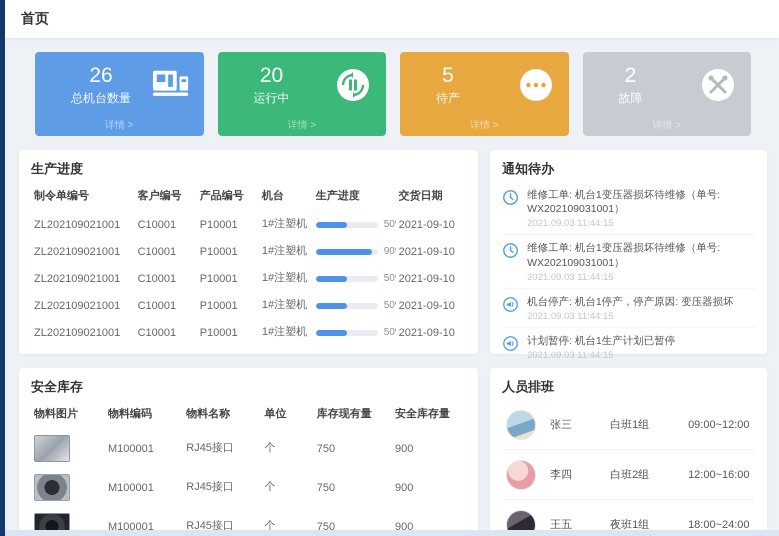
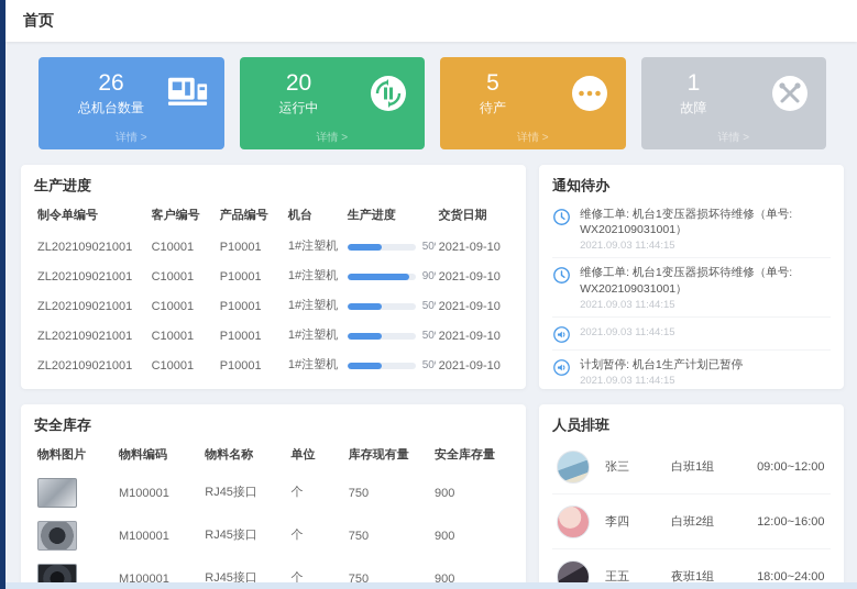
  首页
  26
  总机台数量
  详情 >
  20
  运行中
  详情 >
  5
  待产
  详情 >
- 2
+ 1
  故障
  详情 >
  生产进度
  制令单编号	客户编号	产品编号	机台	生产进度	交货日期
  ZL202109021001	C10001	P10001	1#注塑机	50	2021-09-10
  ZL202109021001	C10001	P10001	1#注塑机	90	2021-09-10
  ZL202109021001	C10001	P10001	1#注塑机	50	2021-09-10
  ZL202109021001	C10001	P10001	1#注塑机	50	2021-09-10
  ZL202109021001	C10001	P10001	1#注塑机	50	2021-09-10
  通知待办
  维修工单: 机台1变压器损坏待维修（单号: WX202109031001）
  2021.09.03 11:44:15
  维修工单: 机台1变压器损坏待维修（单号: WX202109031001）
  2021.09.03 11:44:15
- 机台停产: 机台1停产，停产原因: 变压器损坏
  2021.09.03 11:44:15
  计划暂停: 机台1生产计划已暂停
  2021.09.03 11:44:15
  安全库存
  物料图片	物料编码	物料名称	单位	库存现有量	安全库存量
  	M100001	RJ45接口	个	750	900
  	M100001	RJ45接口	个	750	900
  	M100001	RJ45接口	个	750	900
  人员排班
  张三
  白班1组
  09:00~12:00
  李四
  白班2组
  12:00~16:00
  王五
  夜班1组
  18:00~24:00
